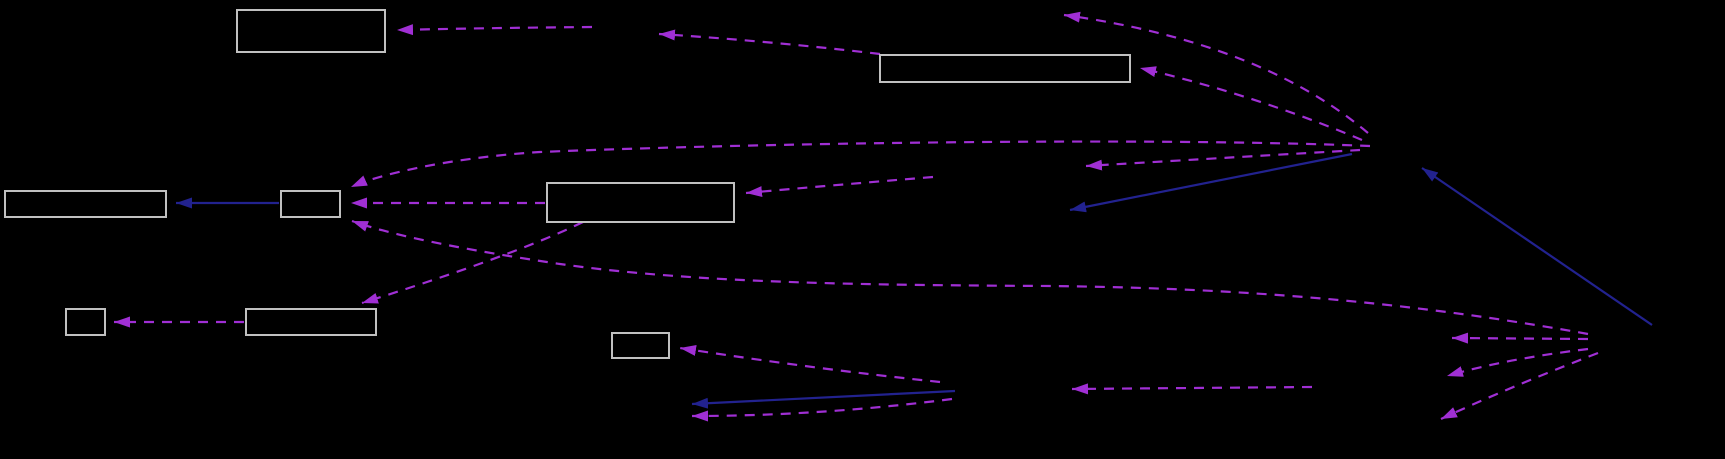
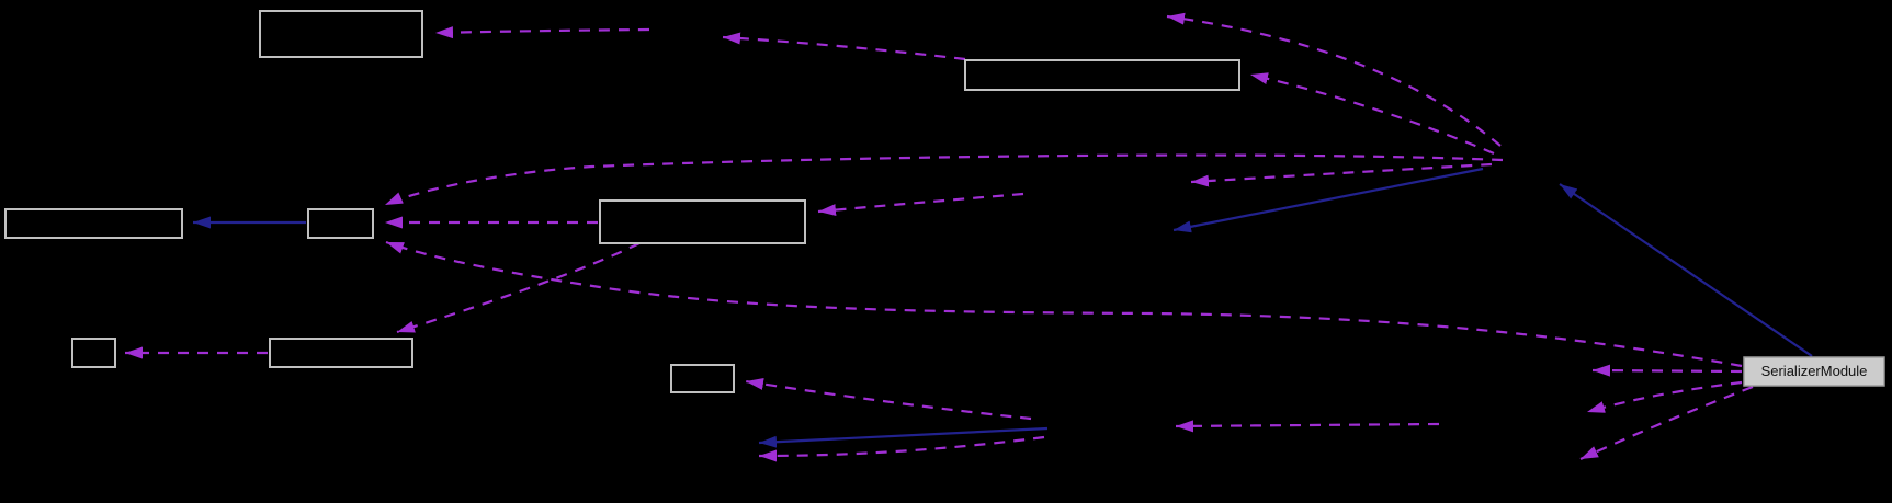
+ SerializerModule
